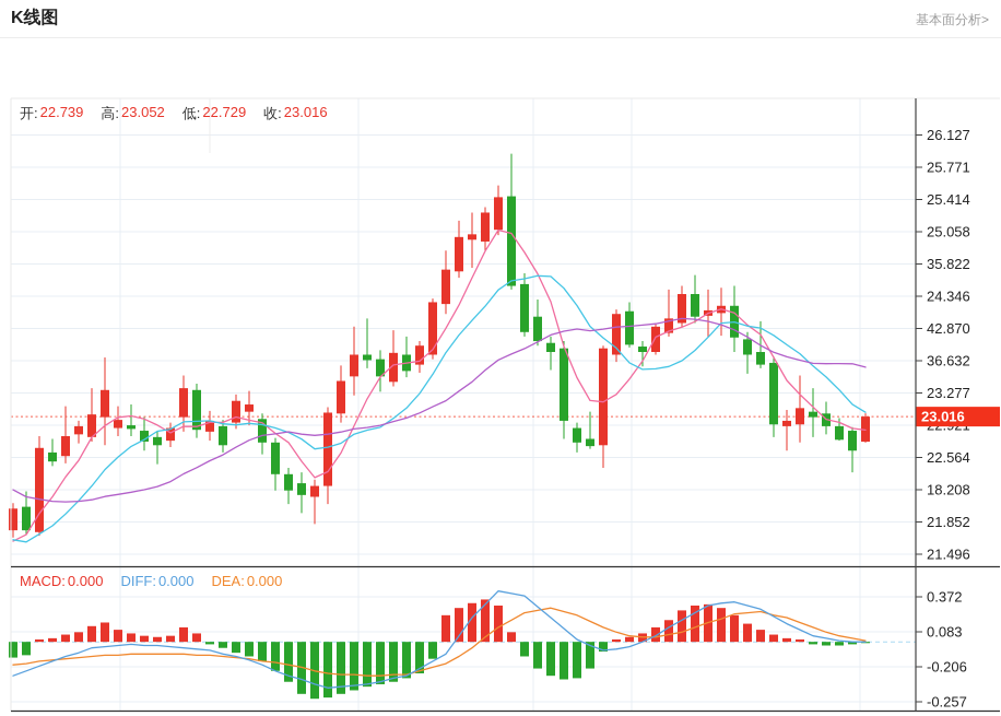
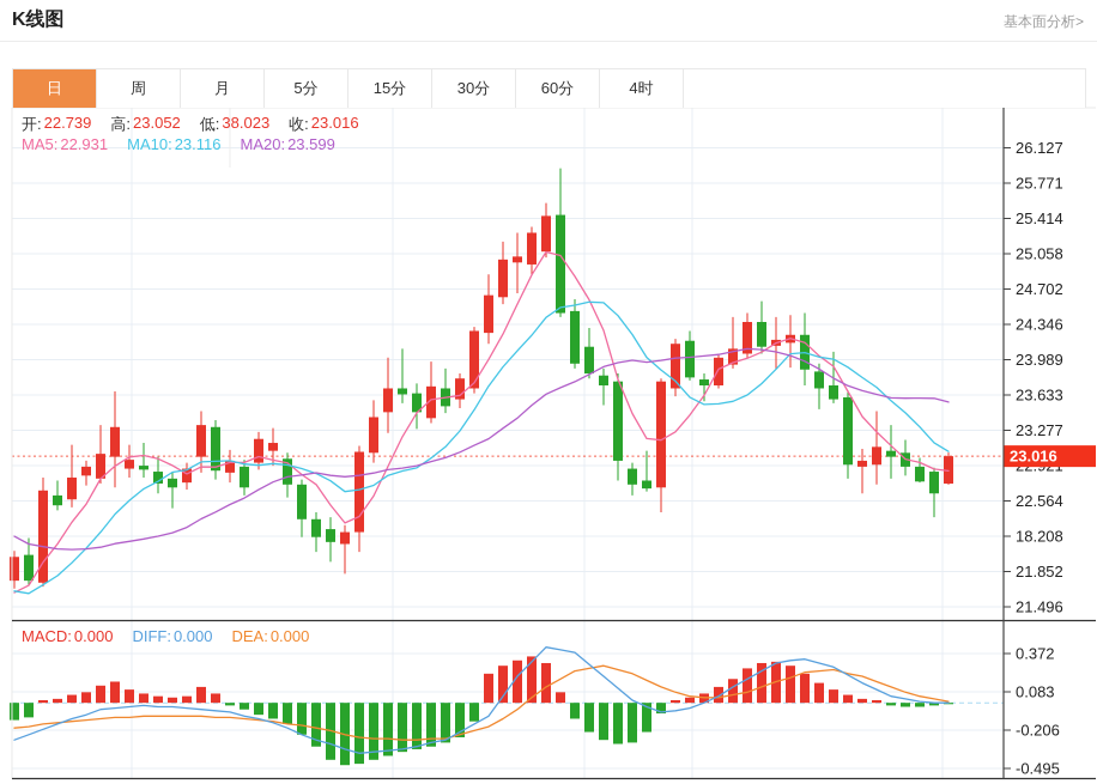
  K线图
  基本面分析>
+ 日
+ 周
+ 月
+ 5分
+ 15分
+ 30分
+ 60分
+ 4时
  26.127
  25.771
  25.414
  25.058
- 35.822
+ 24.702
  24.346
- 42.870
+ 23.989
- 36.632
+ 23.633
  23.277
  22.564
  18.208
  21.852
  21.496
  0.372
  0.083
  -0.206
- -0.257
+ -0.495
  23.016
  开:
  22.739
  高:
  23.052
  低:
- 22.729
+ 38.023
  收:
  23.016
+ MA5:
+ 22.931
+ MA10:
+ 23.116
+ MA20:
+ 23.599
  MACD:
  0.000
  DIFF:
  0.000
  DEA:
  0.000
